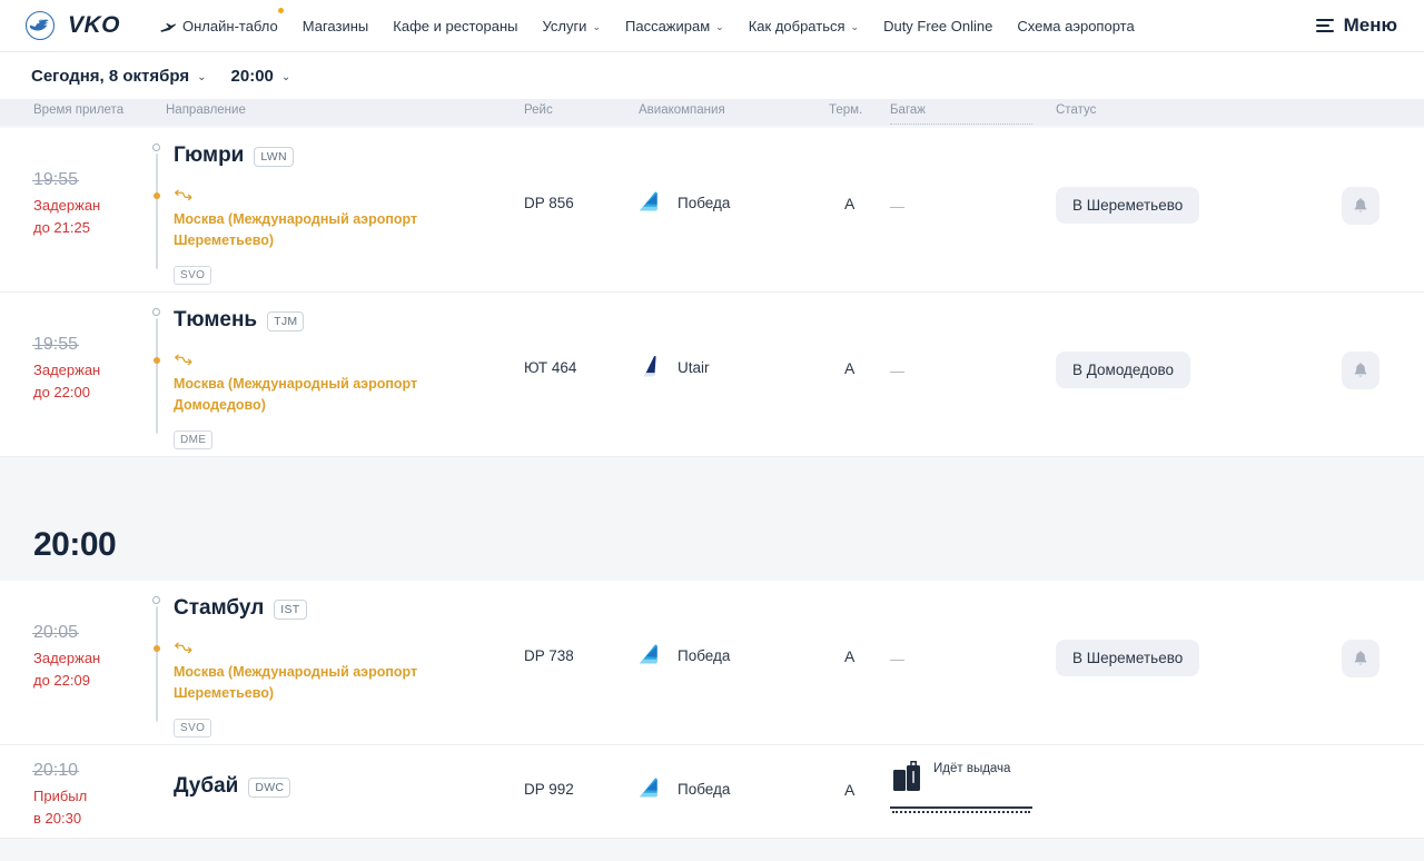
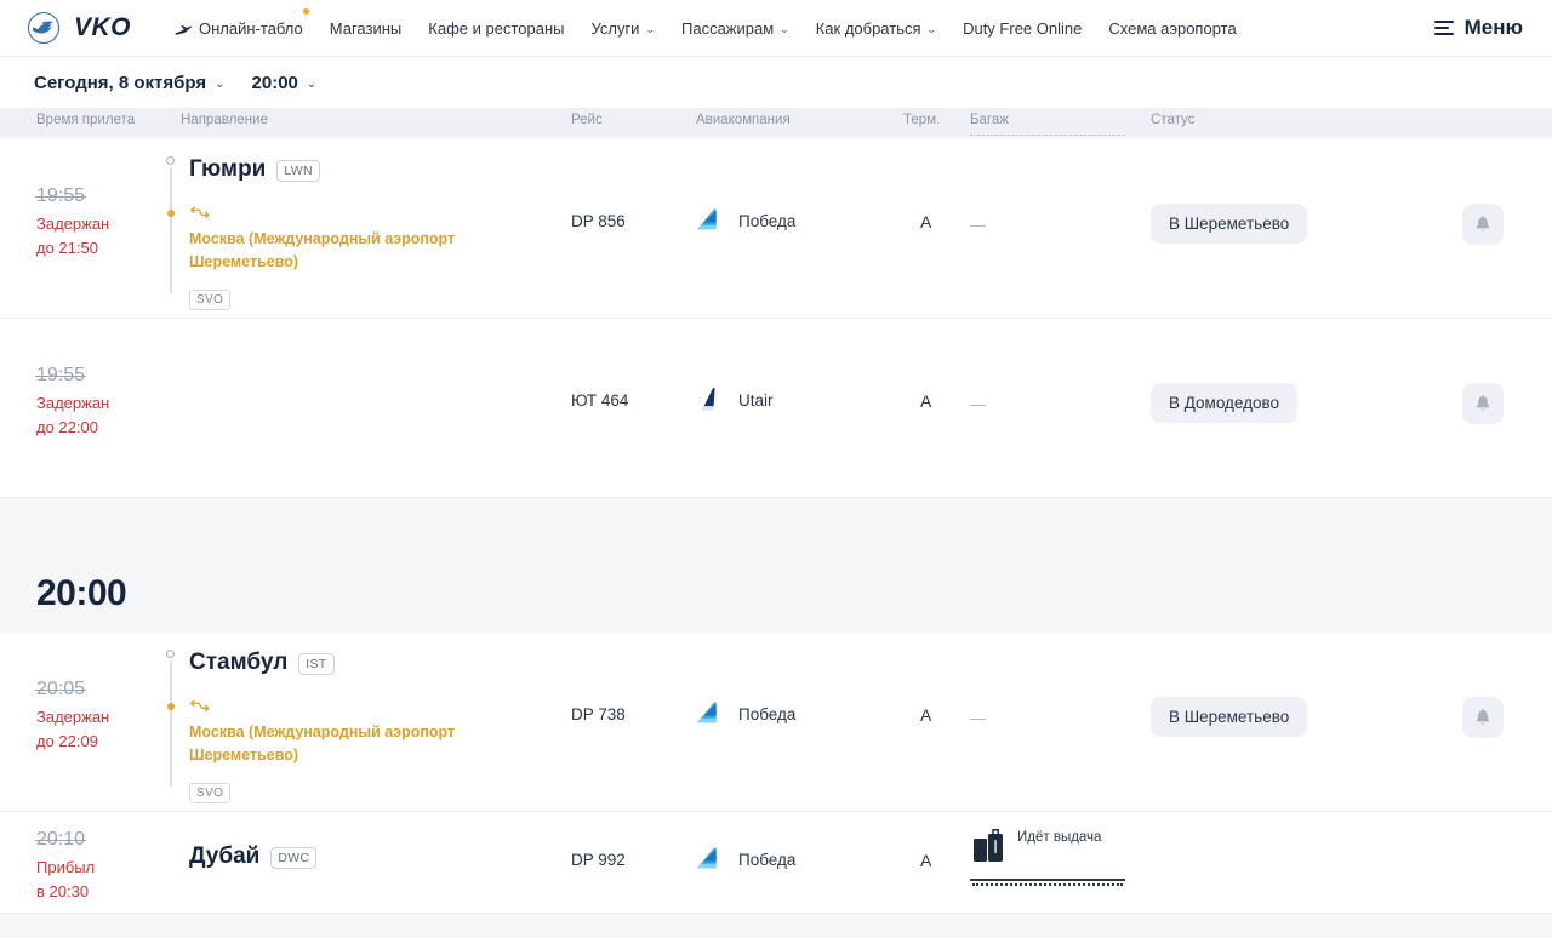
  VKO
  Онлайн-табло
  Магазины
  Кафе и рестораны
  Услуги
  ⌄
  Пассажирам
  ⌄
  Как добраться
  ⌄
  Duty Free Online
  Схема аэропорта
  Меню
  Сегодня, 8 октября
  ⌄
  20:00
  ⌄
  Время прилета
  Направление
  Рейс
  Авиакомпания
  Терм.
  Багаж
  Статус
  19:55
  Задержан
- до 21:25
+ до 21:50
  Гюмри
  LWN
  Москва (Международный аэропорт Шереметьево)
  SVO
  DP 856
  Победа
  A
  —
  В Шереметьево
  19:55
  Задержан
  до 22:00
- Тюмень
- TJM
- Москва (Международный аэропорт Домодедово)
- DME
  ЮТ 464
  Utair
  A
  —
  В Домодедово
  20:00
  20:05
  Задержан
  до 22:09
  Стамбул
  IST
  Москва (Международный аэропорт Шереметьево)
  SVO
  DP 738
  Победа
  A
  —
  В Шереметьево
  20:10
  Прибыл
  в 20:30
  Дубай
  DWC
  DP 992
  Победа
  A
  Идёт выдача
